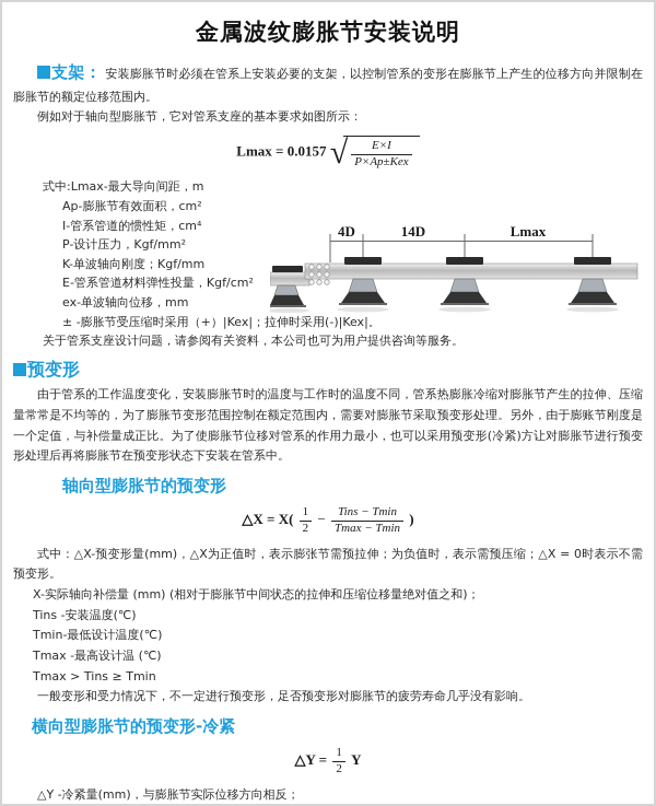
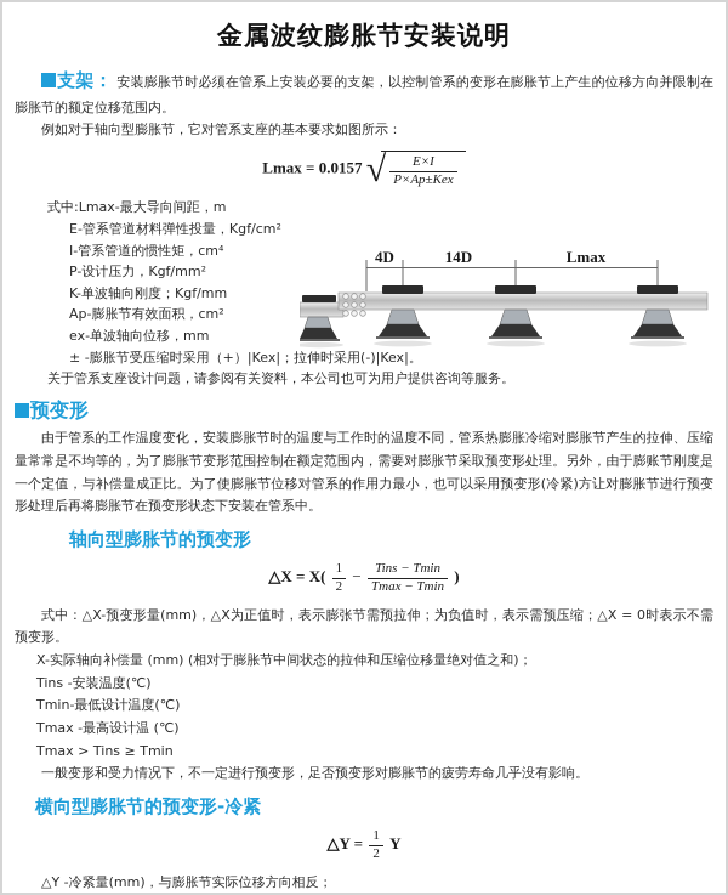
  金属波纹膨胀节安装说明
  支架： 安装膨胀节时必须在管系上安装必要的支架，以控制管系的变形在膨胀节上产生的位移方向并限制在膨胀节的额定位移范围内。
  例如对于轴向型膨胀节，它对管系支座的基本要求如图所示：
  Lmax = 0.0157 √
  E×I
  P×Ap±Kex
  式中:Lmax-最大导向间距，m
- Ap-膨胀节有效面积，cm²
+ E-管系管道材料弹性投量，Kgf/cm²
  I-管系管道的惯性矩，cm⁴
  P-设计压力，Kgf/mm²
  K-单波轴向刚度；Kgf/mm
- E-管系管道材料弹性投量，Kgf/cm²
+ Ap-膨胀节有效面积，cm²
  ex-单波轴向位移，mm
  ± -膨胀节受压缩时采用（+）|Kex|；拉伸时采用(-)|Kex|。
  关于管系支座设计问题，请参阅有关资料，本公司也可为用户提供咨询等服务。
  4D
  14D
  Lmax
  预变形
  由于管系的工作温度变化，安装膨胀节时的温度与工作时的温度不同，管系热膨胀冷缩对膨胀节产生的拉伸、压缩量常常是不均等的，为了膨胀节变形范围控制在额定范围内，需要对膨胀节采取预变形处理。另外，由于膨账节刚度是一个定值，与补偿量成正比。为了使膨胀节位移对管系的作用力最小，也可以采用预变形(冷紧)方让对膨胀节进行预变形处理后再将膨胀节在预变形状态下安装在管系中。
  轴向型膨胀节的预变形
  △X = X(
  1
  2
  −
  Tins − Tmin
  Tmax − Tmin
  )
  式中：△X-预变形量(mm)，△X为正值时，表示膨张节需预拉伸；为负值时，表示需预压缩；△X = 0时表示不需预变形。
  X-实际轴向补偿量 (mm) (相对于膨胀节中间状态的拉伸和压缩位移量绝对值之和)；
  Tins -安装温度(℃)
  Tmin-最低设计温度(℃)
  Tmax -最高设计温 (℃)
  Tmax > Tins ≥ Tmin
  一般变形和受力情况下，不一定进行预变形，足否预变形对膨胀节的疲劳寿命几乎没有影响。
  横向型膨胀节的预变形-冷紧
  △Y =
  1
  2
  Y
  △Y -冷紧量(mm)，与膨胀节实际位移方向相反；
